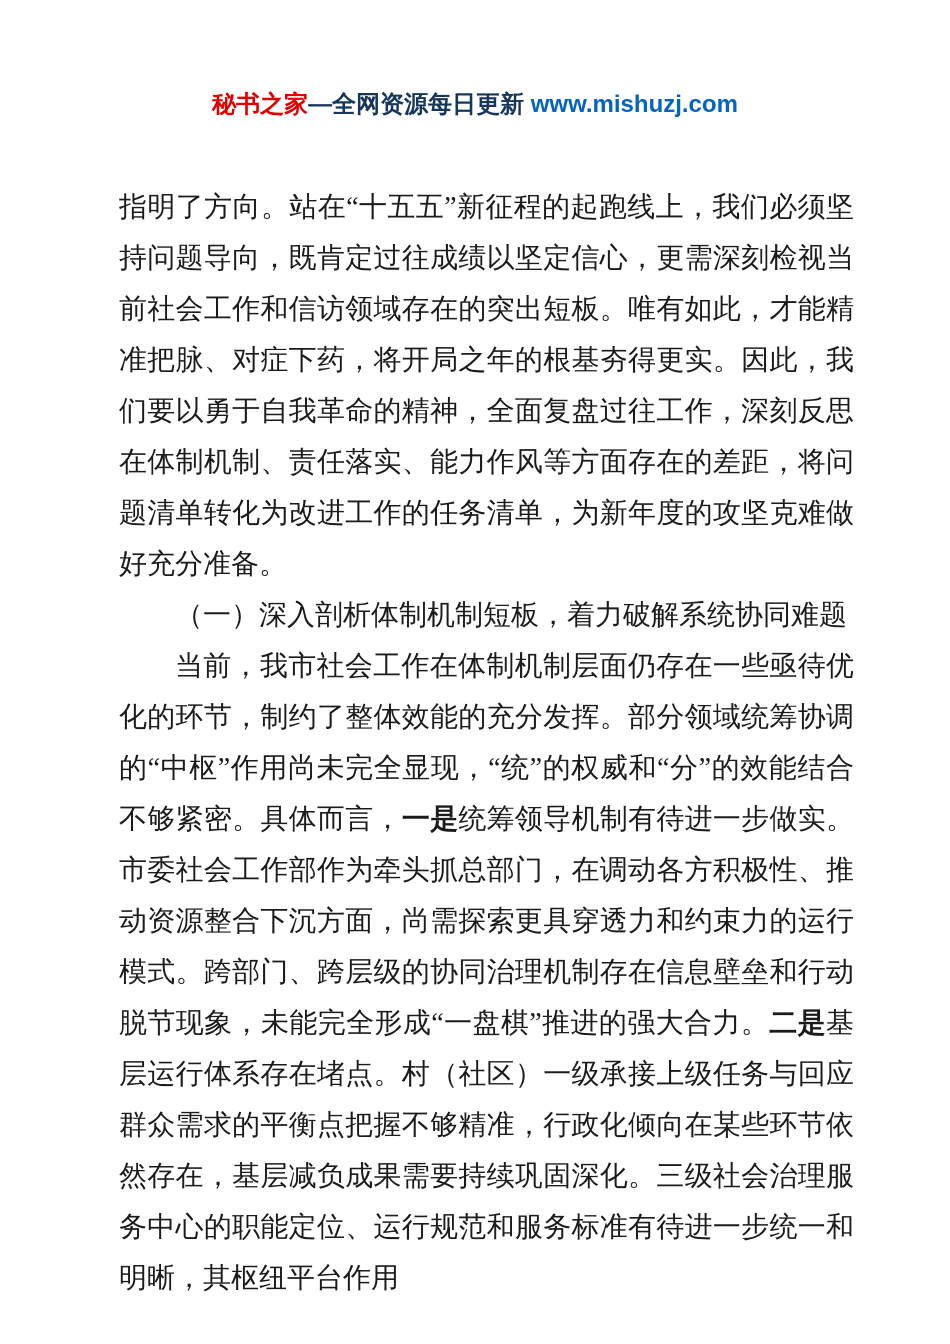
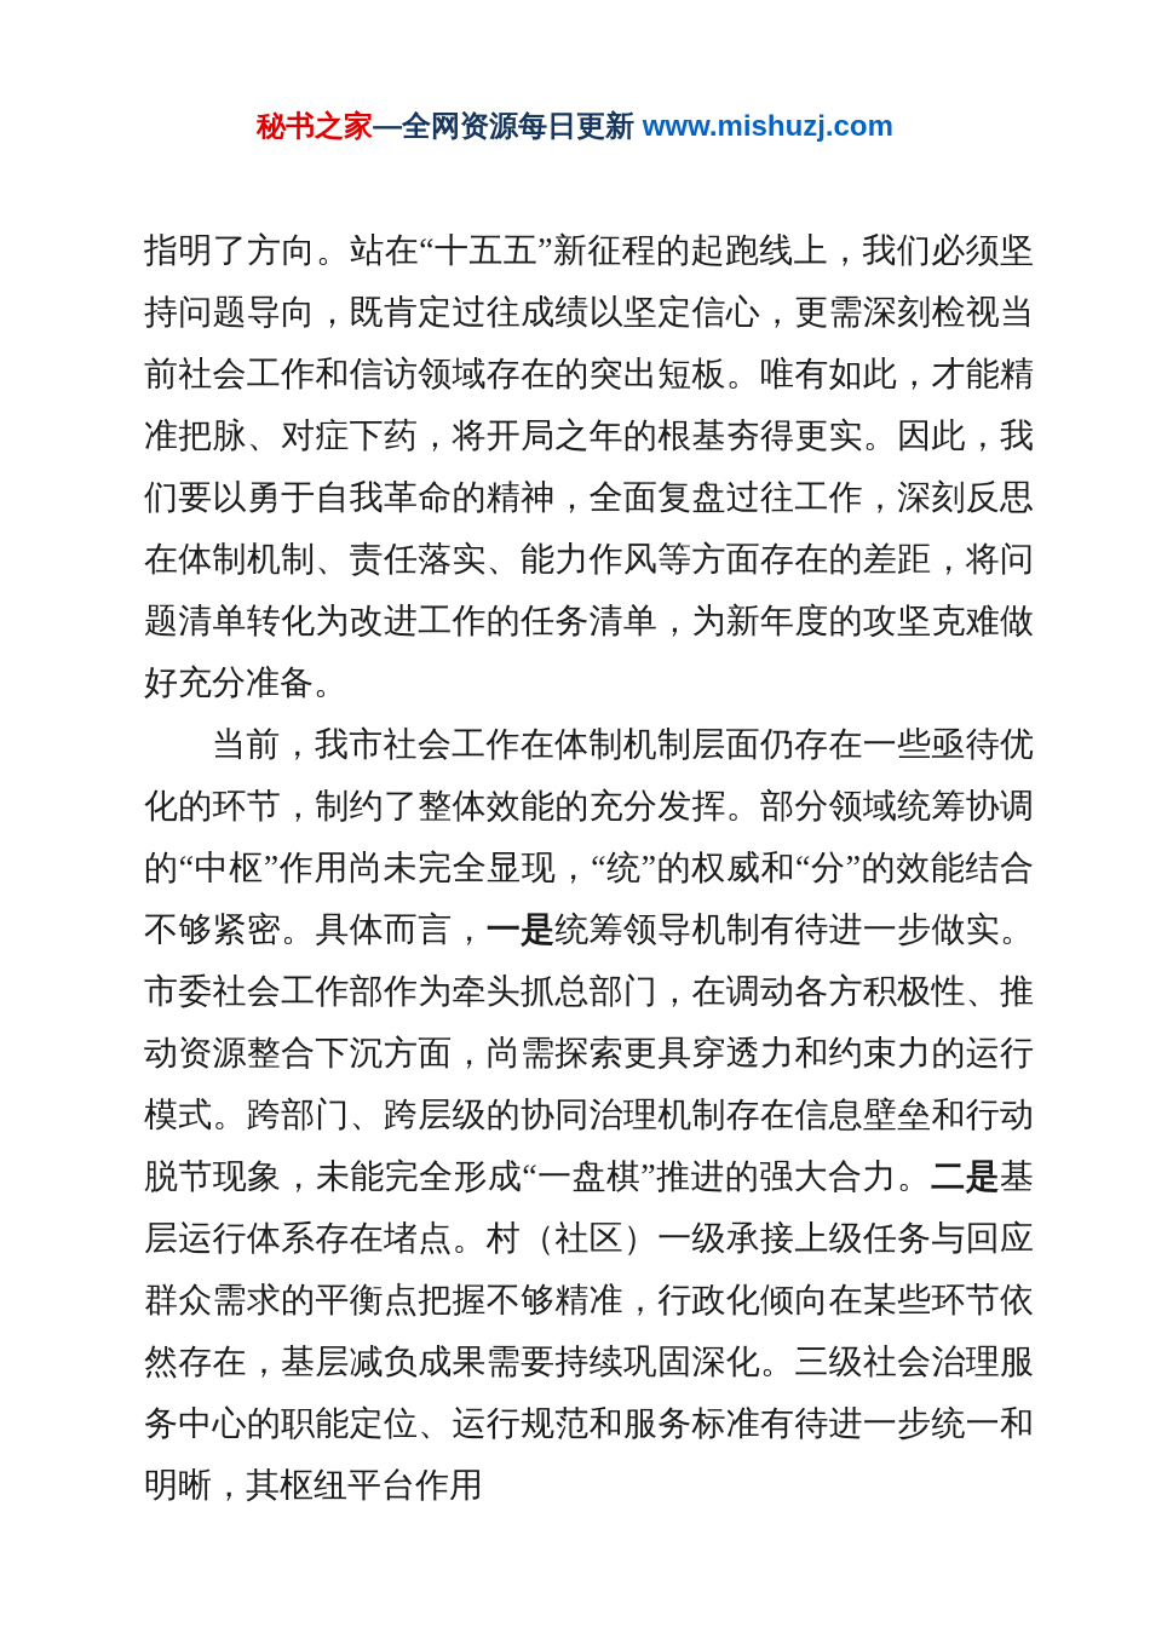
  秘书之家—全网资源每日更新 www.mishuzj.com
  指明了方向。站在“十五五”新征程的起跑线上，我们必须坚持问题导向，既肯定过往成绩以坚定信心，更需深刻检视当前社会工作和信访领域存在的突出短板。唯有如此，才能精准把脉、对症下药，将开局之年的根基夯得更实。因此，我们要以勇于自我革命的精神，全面复盘过往工作，深刻反思在体制机制、责任落实、能力作风等方面存在的差距，将问题清单转化为改进工作的任务清单，为新年度的攻坚克难做好充分准备。
- （一）深入剖析体制机制短板，着力破解系统协同难题
  当前，我市社会工作在体制机制层面仍存在一些亟待优化的环节，制约了整体效能的充分发挥。部分领域统筹协调的“中枢”作用尚未完全显现，“统”的权威和“分”的效能结合不够紧密。具体而言，一是统筹领导机制有待进一步做实。市委社会工作部作为牵头抓总部门，在调动各方积极性、推动资源整合下沉方面，尚需探索更具穿透力和约束力的运行模式。跨部门、跨层级的协同治理机制存在信息壁垒和行动脱节现象，未能完全形成“一盘棋”推进的强大合力。二是基层运行体系存在堵点。村（社区）一级承接上级任务与回应群众需求的平衡点把握不够精准，行政化倾向在某些环节依然存在，基层减负成果需要持续巩固深化。三级社会治理服务中心的职能定位、运行规范和服务标准有待进一步统一和明晰，其枢纽平台作用
